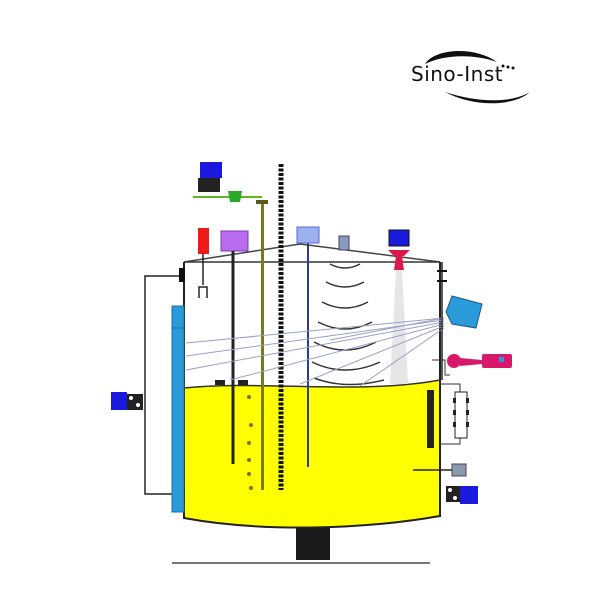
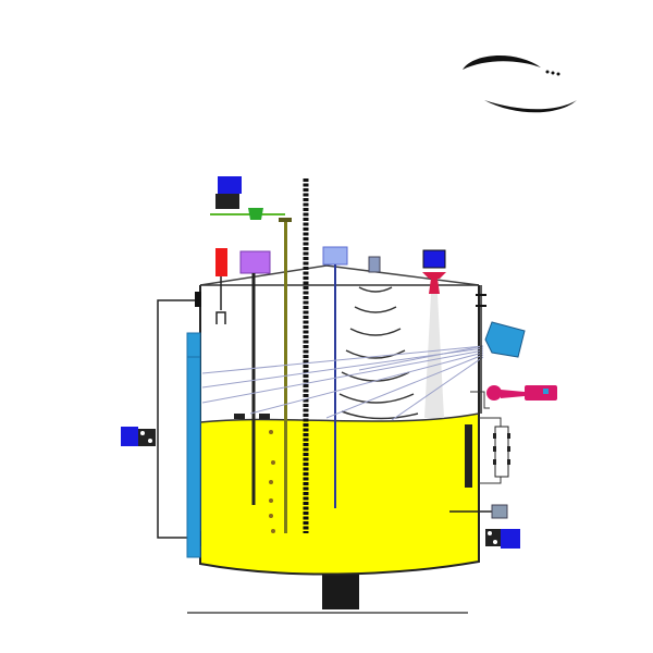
- Sino-Inst
